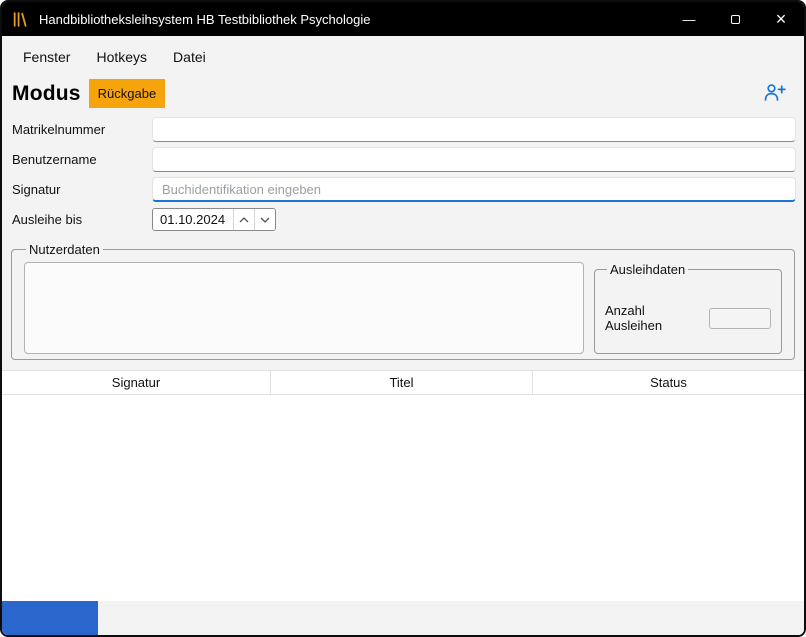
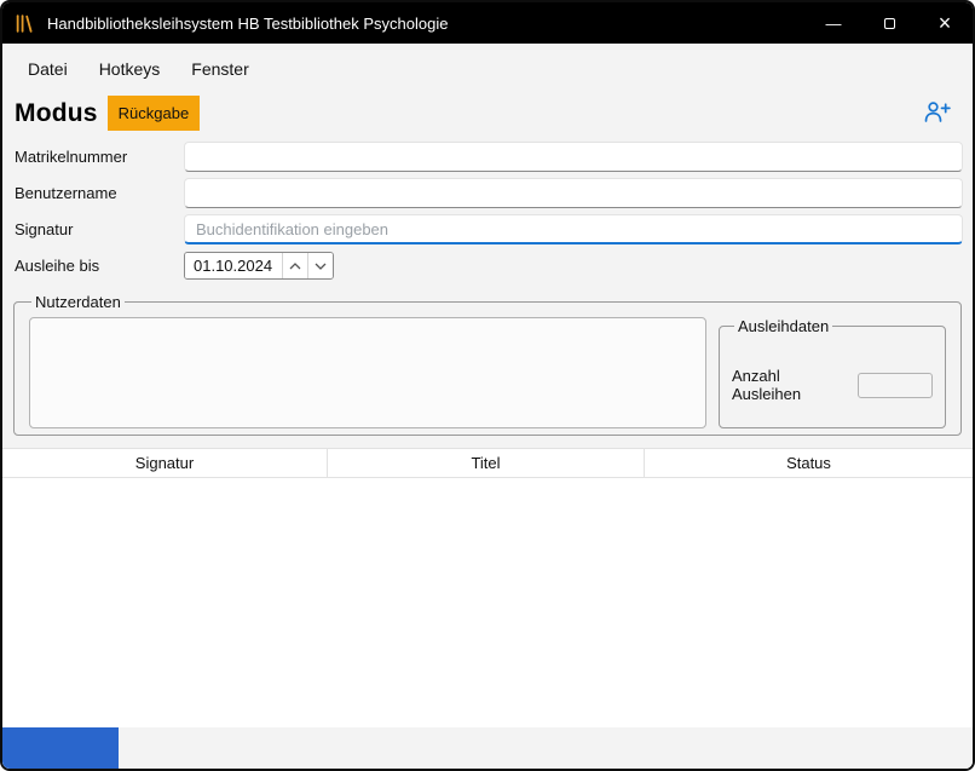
  Handbibliotheksleihsystem HB Testbibliothek Psychologie
  —
  ×
- Fenster
+ Datei
  Hotkeys
- Datei
+ Fenster
  Modus
  Rückgabe
  Matrikelnummer
  Benutzername
  Signatur
  Buchidentifikation eingeben
  Ausleihe bis
  01.10.2024
  Nutzerdaten
  Ausleihdaten
  Anzahl Ausleihen
  Signatur
  Titel
  Status
